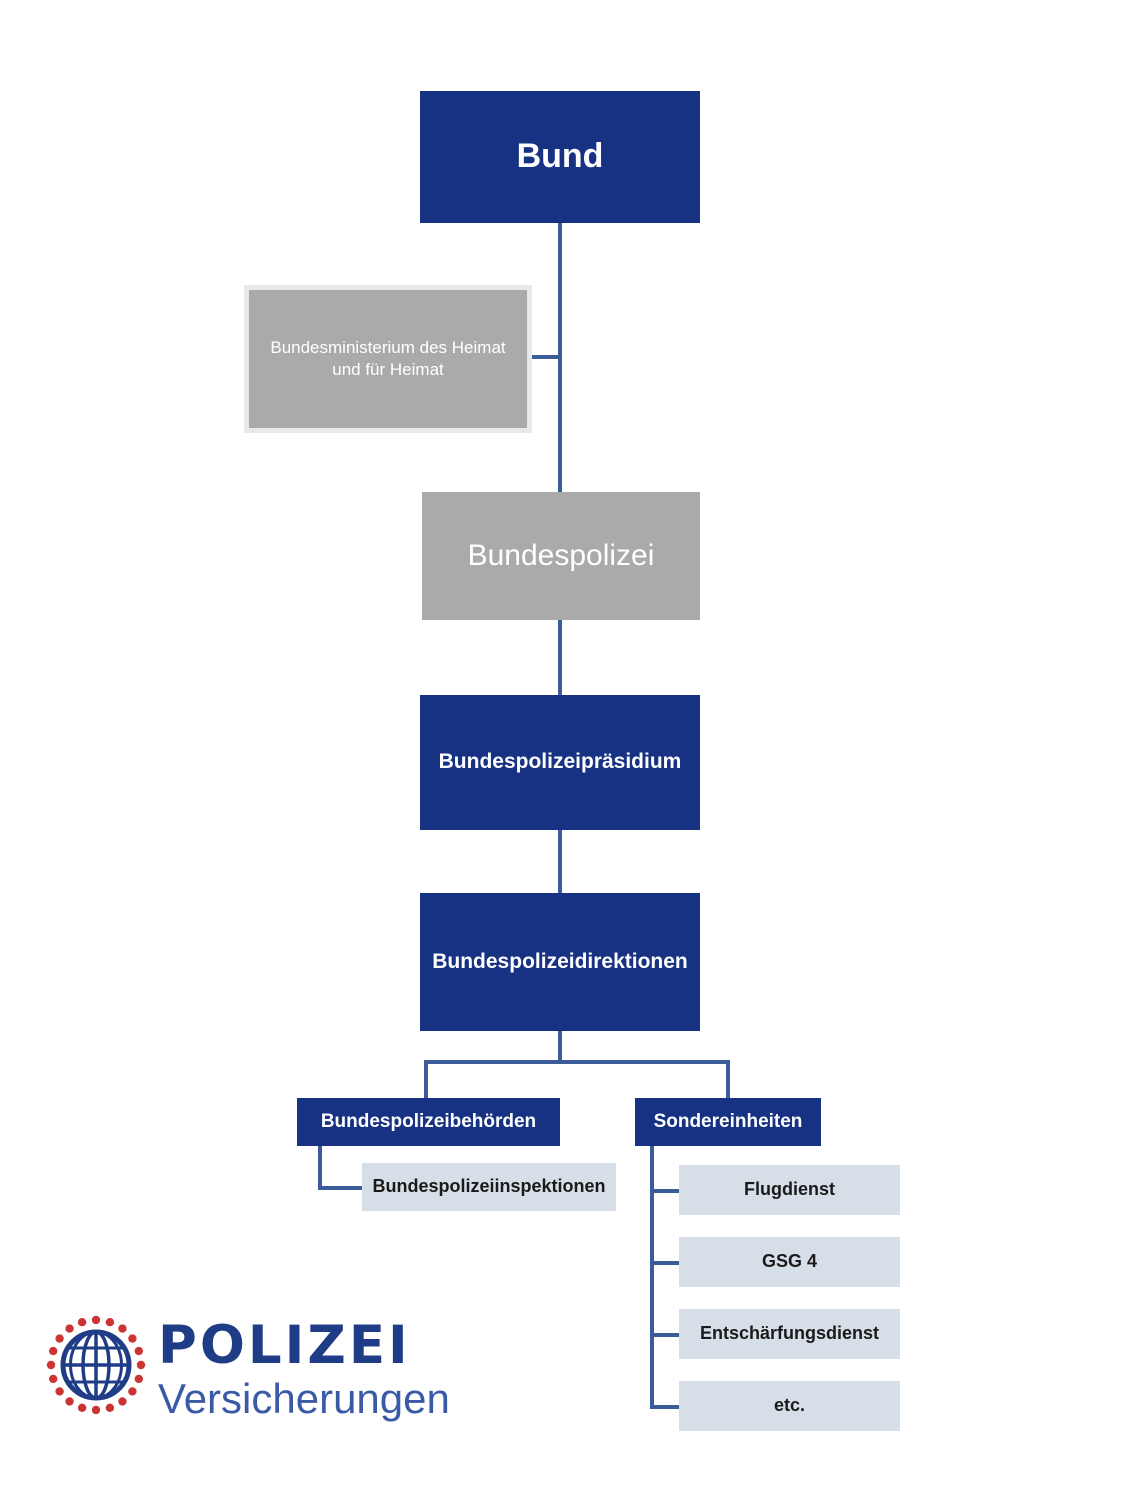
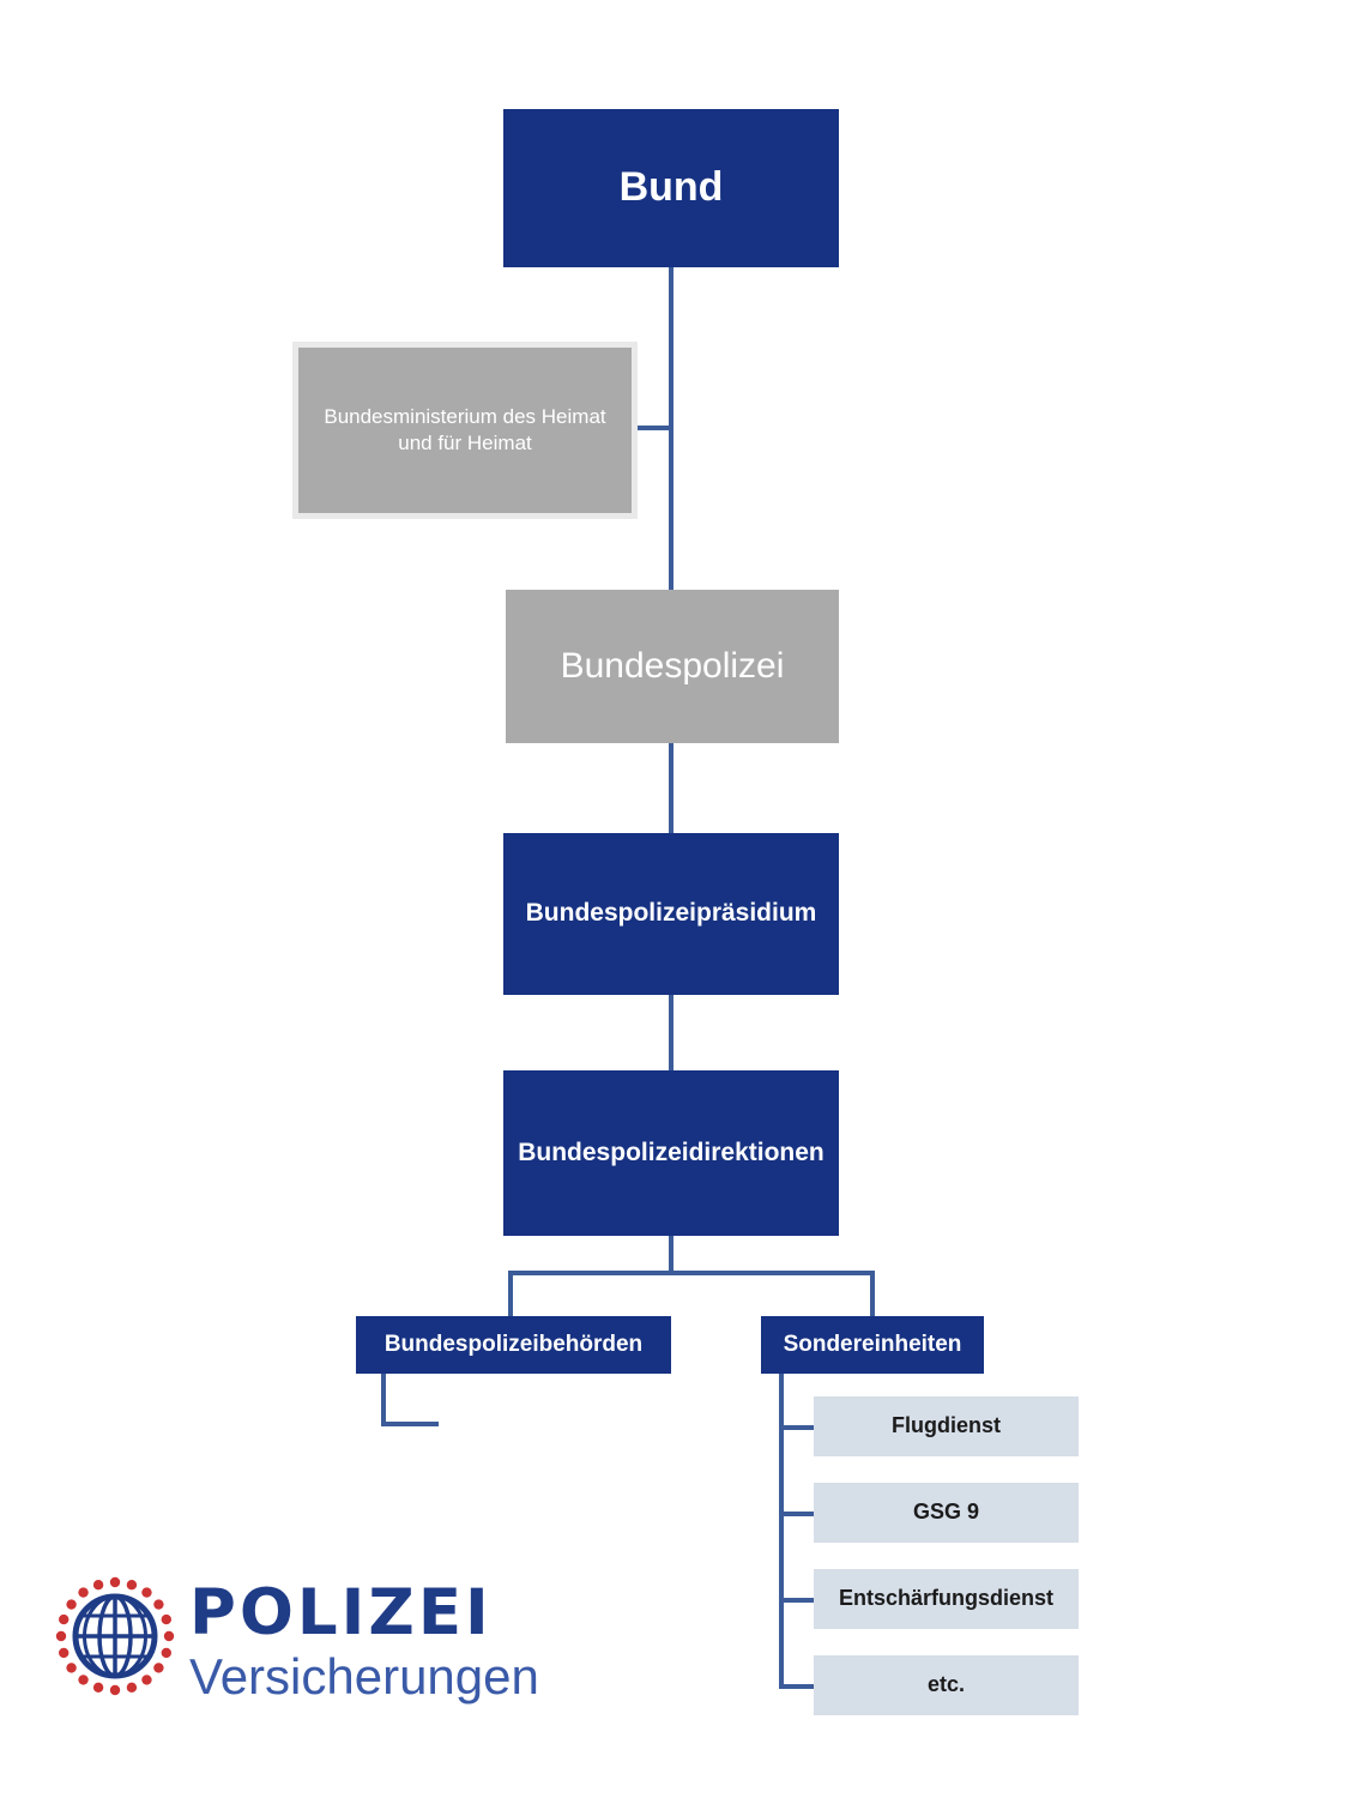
  Bund
  Bundesministerium des Heimat und für Heimat
  Bundespolizei
  Bundespolizeipräsidium
  Bundespolizeidirektionen
  Bundespolizeibehörden
  Sondereinheiten
- Bundespolizeiinspektionen
  Flugdienst
- GSG 4
+ GSG 9
  Entschärfungsdienst
  etc.
  POLIZEI
  Versicherungen
